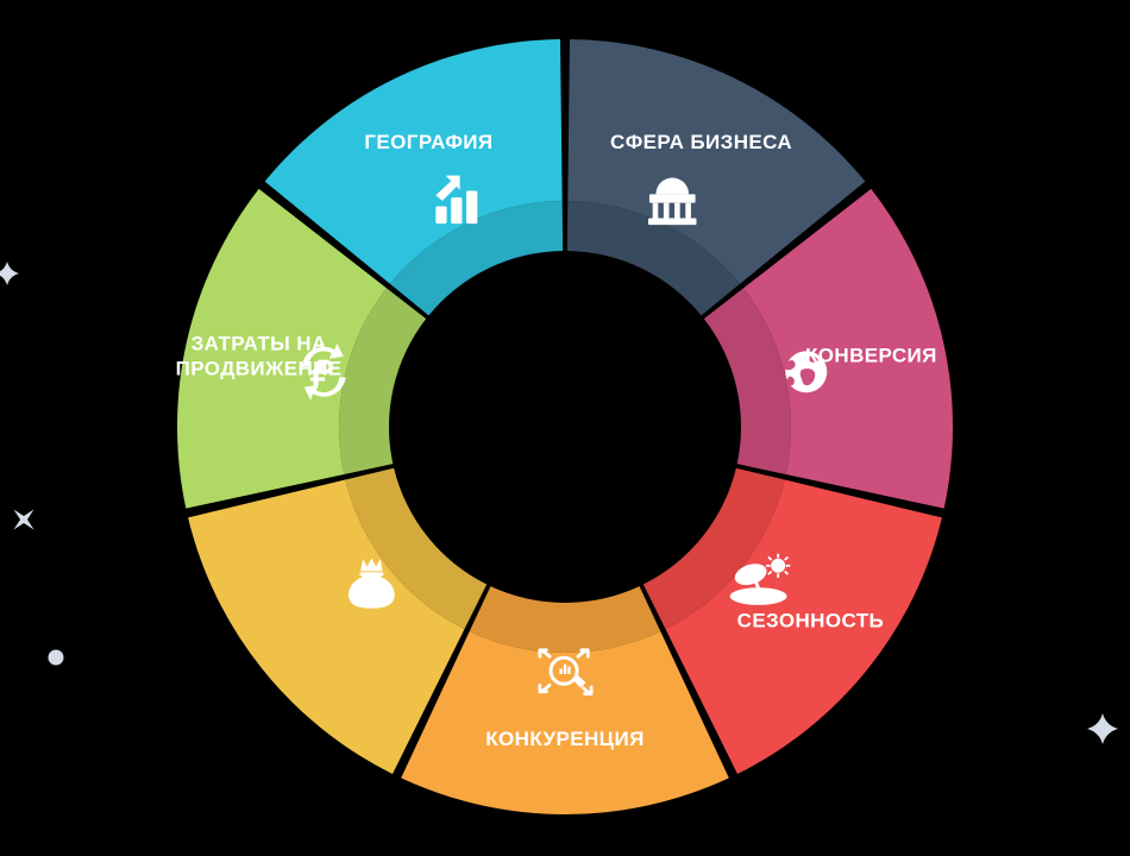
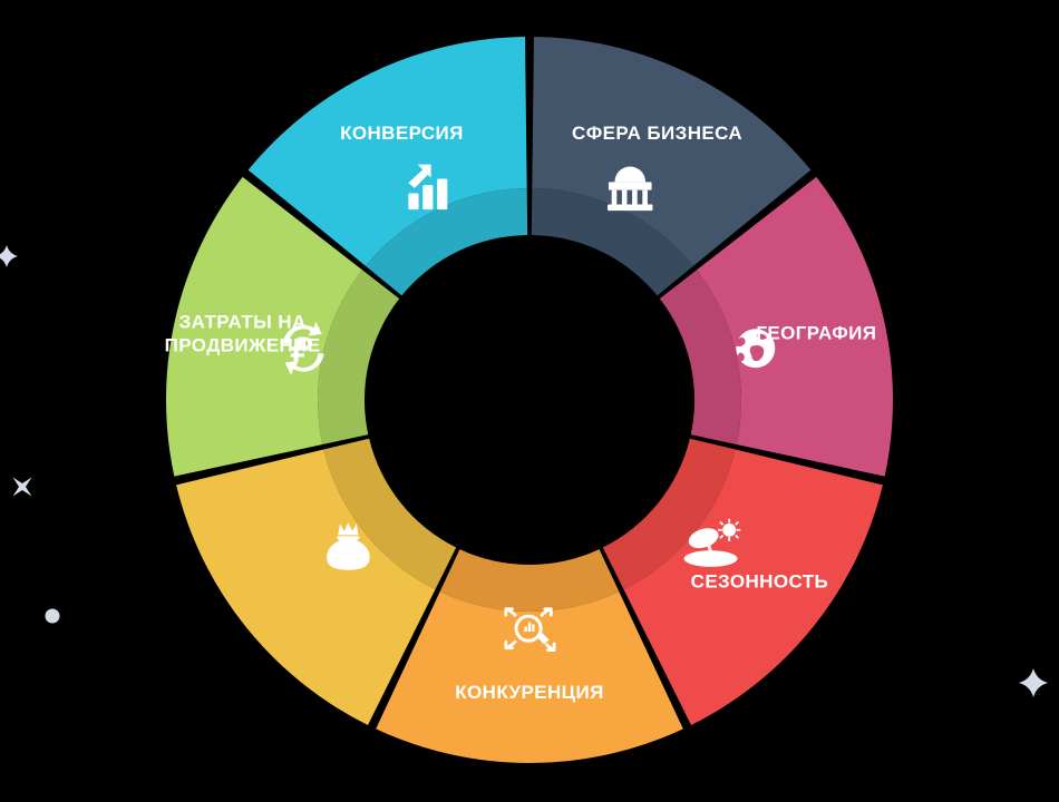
  СФЕРА БИЗНЕСА
- КОНВЕРСИЯ
+ ГЕОГРАФИЯ
  СЕЗОННОСТЬ
  КОНКУРЕНЦИЯ
  ЗАТРАТЫ НА ПРОДВИЖЕНИЕ
- ГЕОГРАФИЯ
+ КОНВЕРСИЯ
